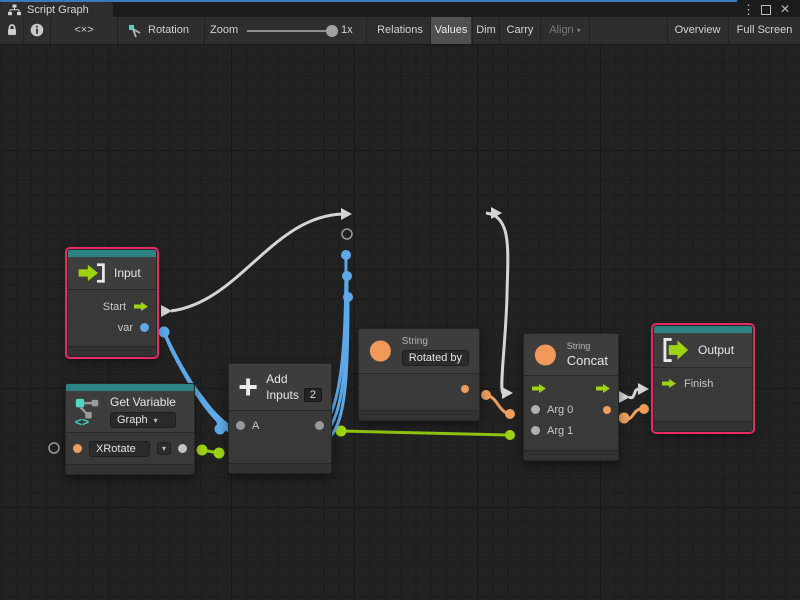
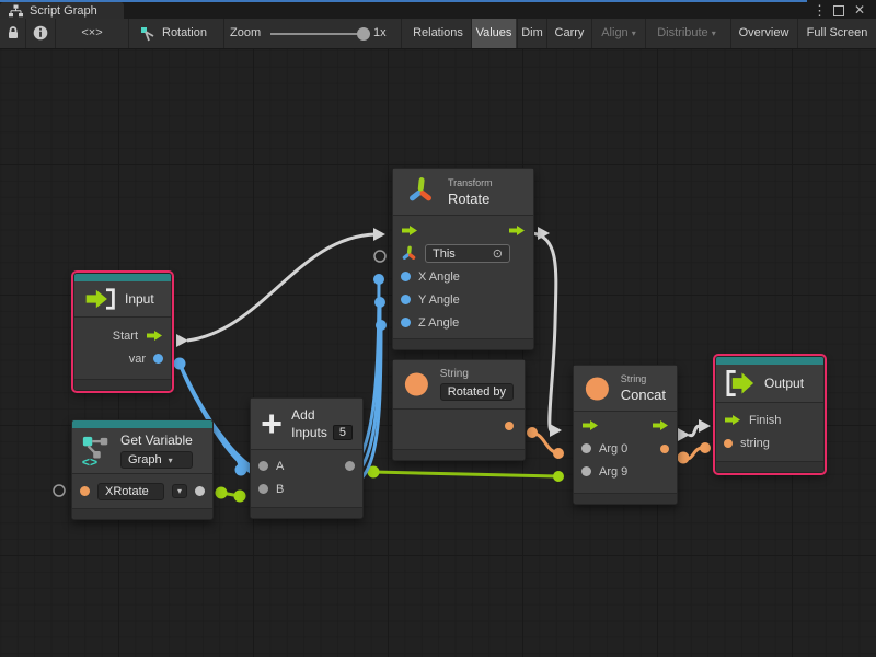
  Script Graph
  ⋮
  ✕
  <×>
  Rotation
  Zoom
  1x
  Relations
  Values
  Dim
  Carry
  Align ▾
+ Distribute ▾
  Overview
  Full Screen
  Input
  Start
  var
  <>
  Get Variable
  Graph
  ▾
  XRotate
  ▾
  Add
  Inputs
- 2
+ 5
  A
+ B
+ Transform
+ Rotate
+ This
+ ⊙
+ X Angle
+ Y Angle
+ Z Angle
  String
  Rotated by
  String
  Concat
  Arg 0
- Arg 1
+ Arg 9
  Output
  Finish
+ string
